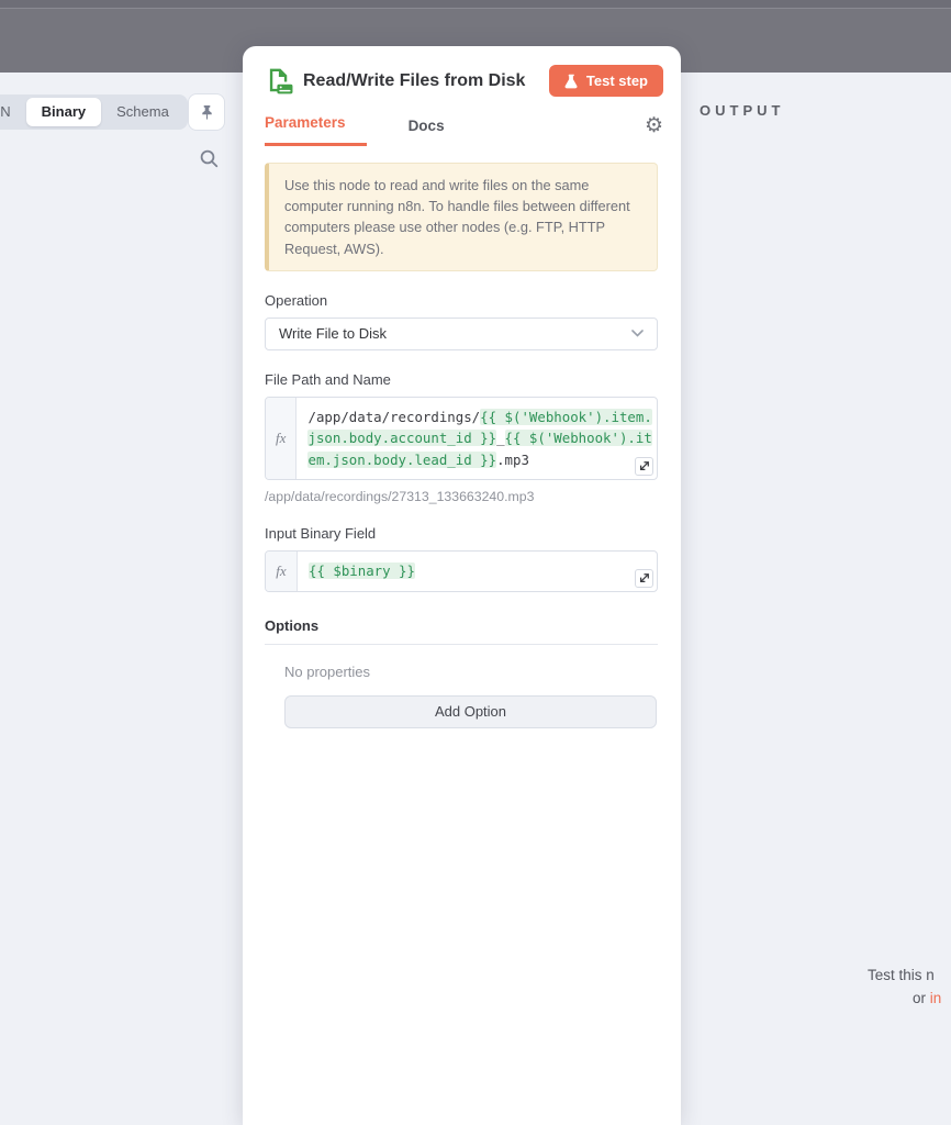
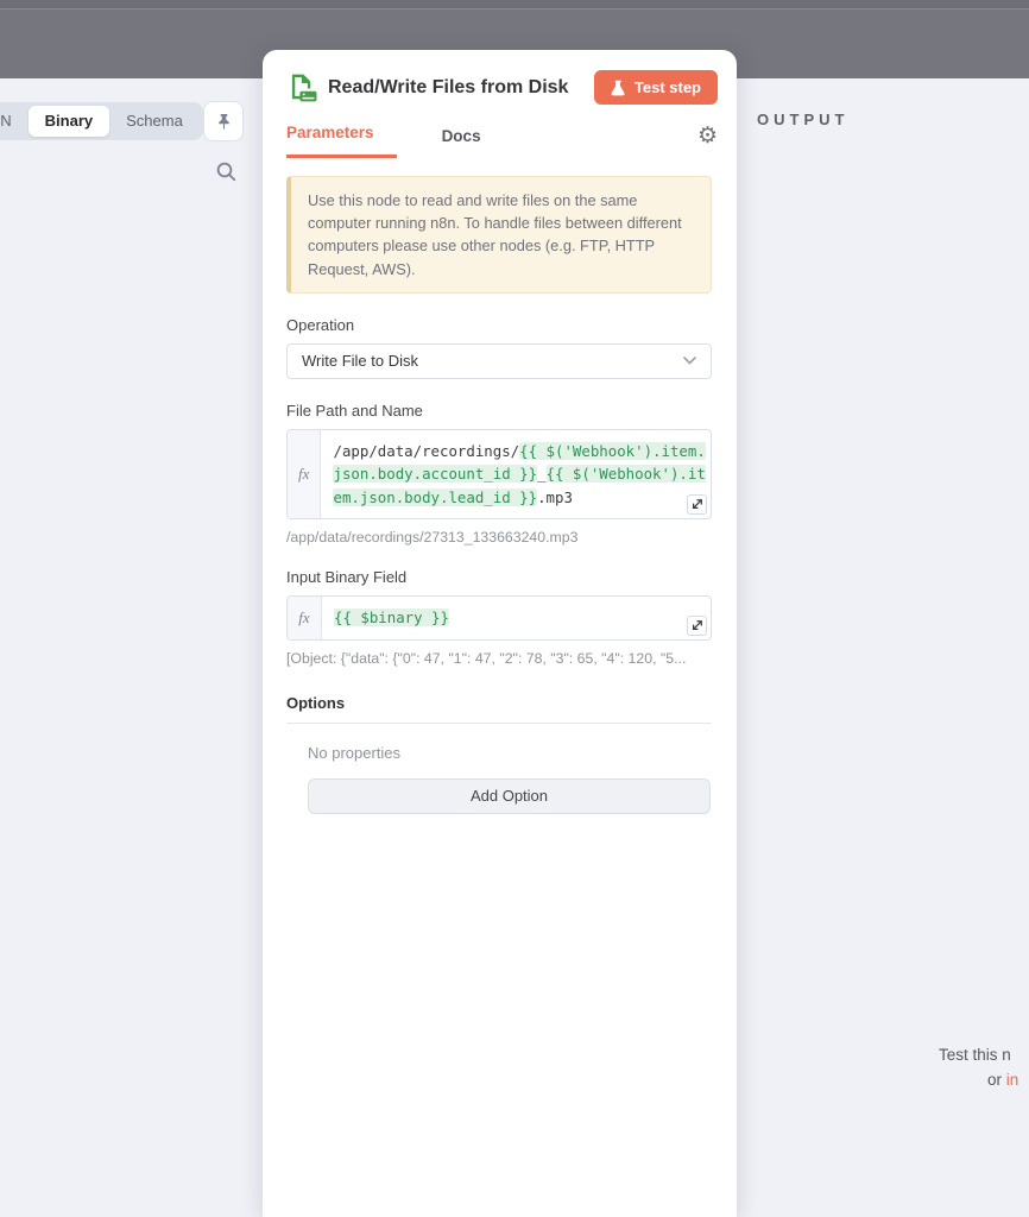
  Binary
  Schema
  OUTPUT
  Test this n
  or in
  Read/Write Files from Disk
  Test step
  Parameters
  Docs
  ⚙
  Use this node to read and write files on the same computer running n8n. To handle files between different computers please use other nodes (e.g. FTP, HTTP Request, AWS).
  Operation
  Write File to Disk
  File Path and Name
  fx
  /app/data/recordings/{{ $('Webhook').item.
  json.body.account_id }}_{{ $('Webhook').it
  em.json.body.lead_id }}.mp3
  /app/data/recordings/27313_133663240.mp3
  Input Binary Field
  fx
  {{ $binary }}
+ [Object: {"data": {"0": 47, "1": 47, "2": 78, "3": 65, "4": 120, "5...
  Options
  No properties
  Add Option
